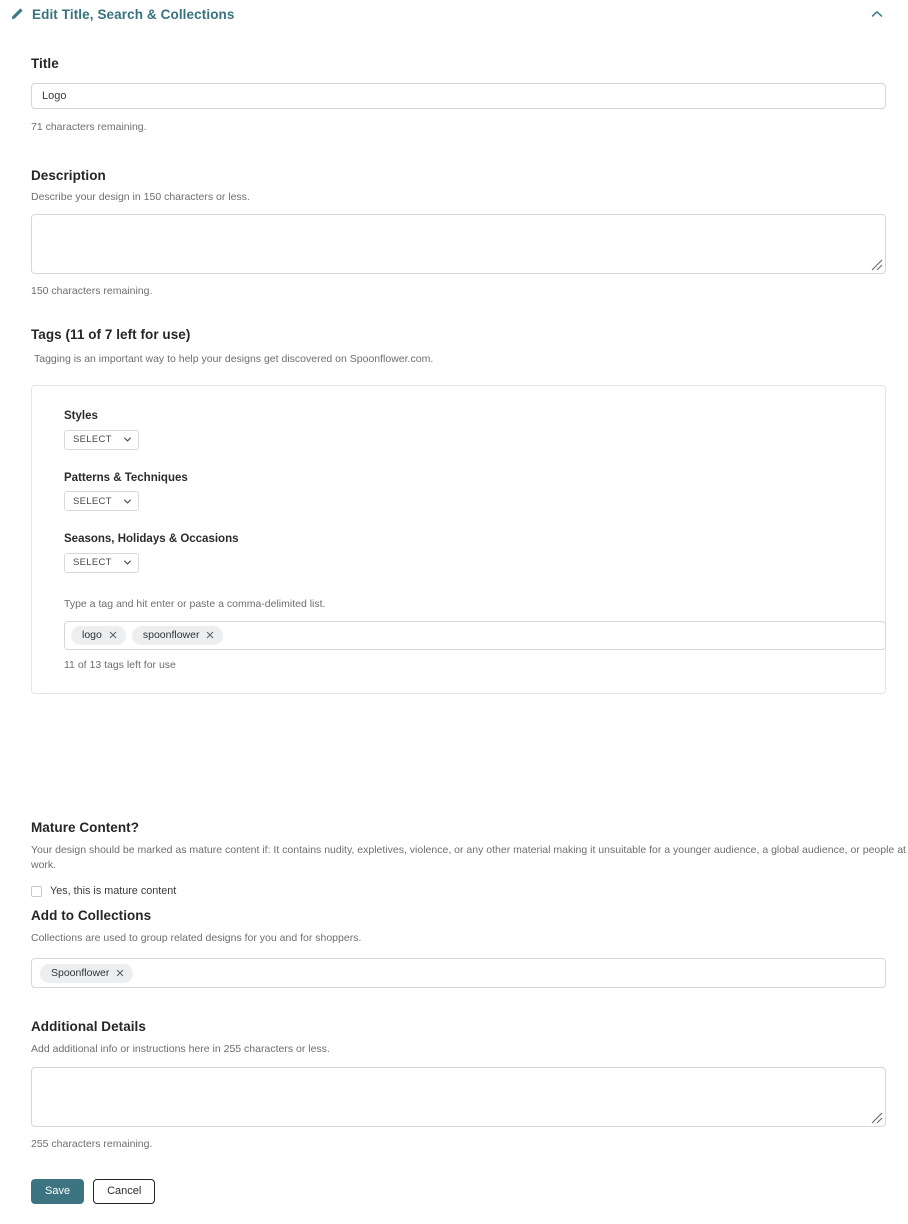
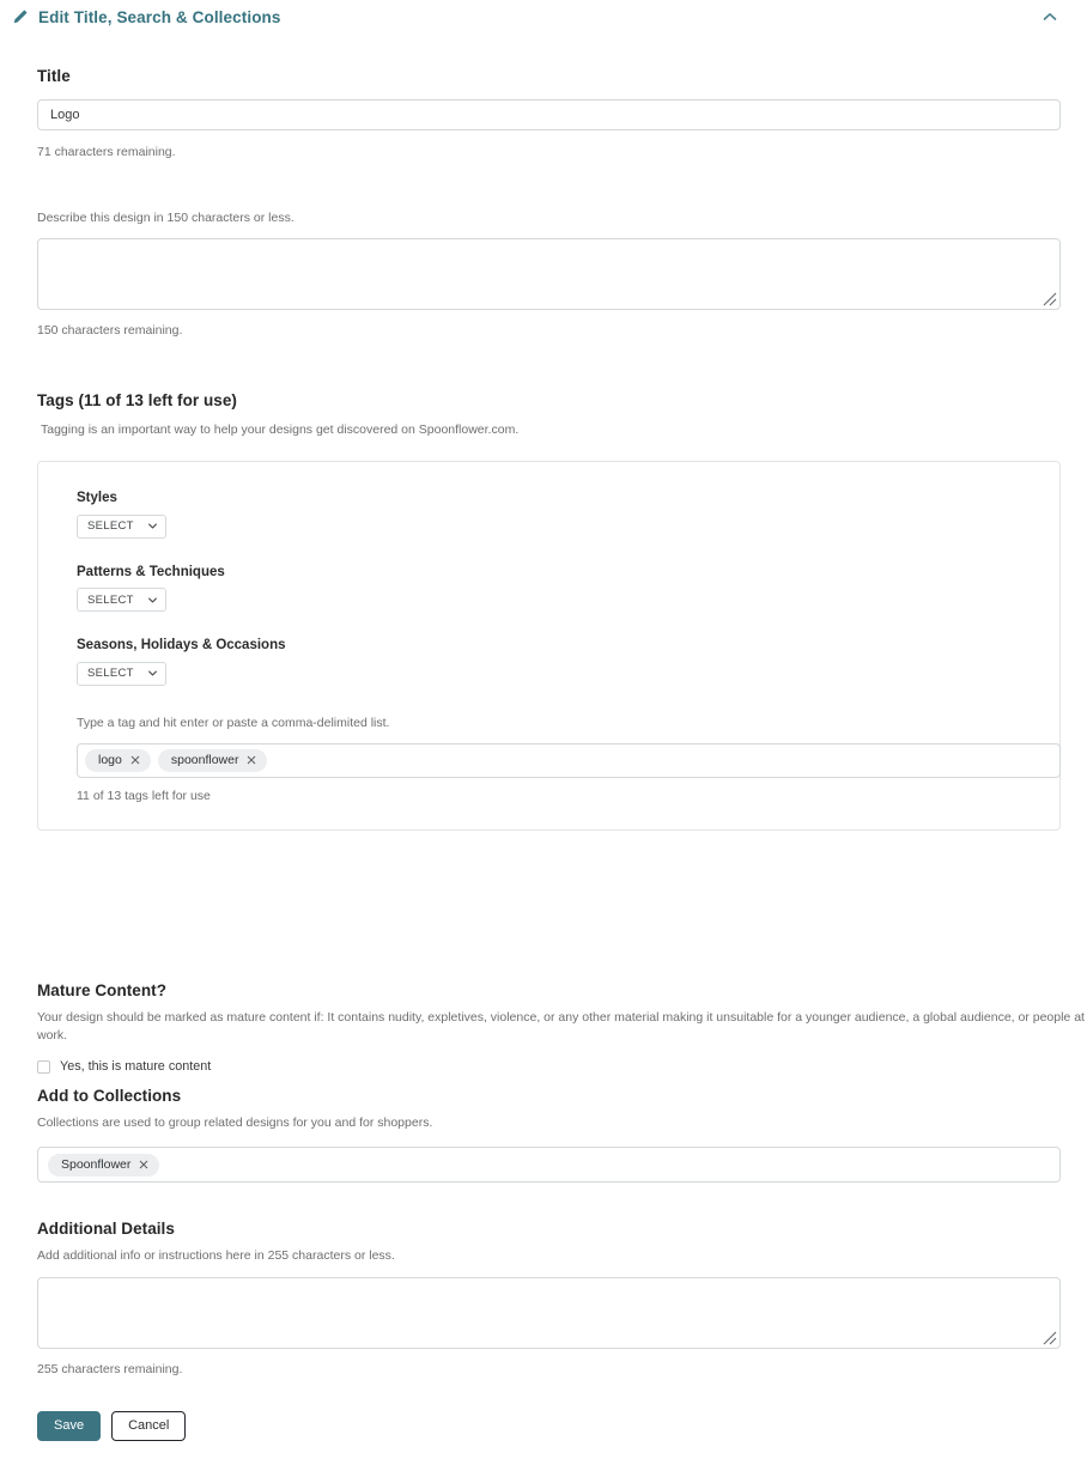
  Edit Title, Search & Collections
  Title
  Logo
  71 characters remaining.
- Description
- Describe your design in 150 characters or less.
+ Describe this design in 150 characters or less.
  150 characters remaining.
- Tags (11 of 7 left for use)
+ Tags (11 of 13 left for use)
  Tagging is an important way to help your designs get discovered on Spoonflower.com.
  Styles
  SELECT
  Patterns & Techniques
  SELECT
  Seasons, Holidays & Occasions
  SELECT
  Type a tag and hit enter or paste a comma-delimited list.
  logo
  spoonflower
  11 of 13 tags left for use
  Mature Content?
  Your design should be marked as mature content if: It contains nudity, expletives, violence, or any other material making it unsuitable for a younger audience, a global audience, or people at work.
  Yes, this is mature content
  Add to Collections
  Collections are used to group related designs for you and for shoppers.
  Spoonflower
  Additional Details
  Add additional info or instructions here in 255 characters or less.
  255 characters remaining.
  Save
  Cancel
